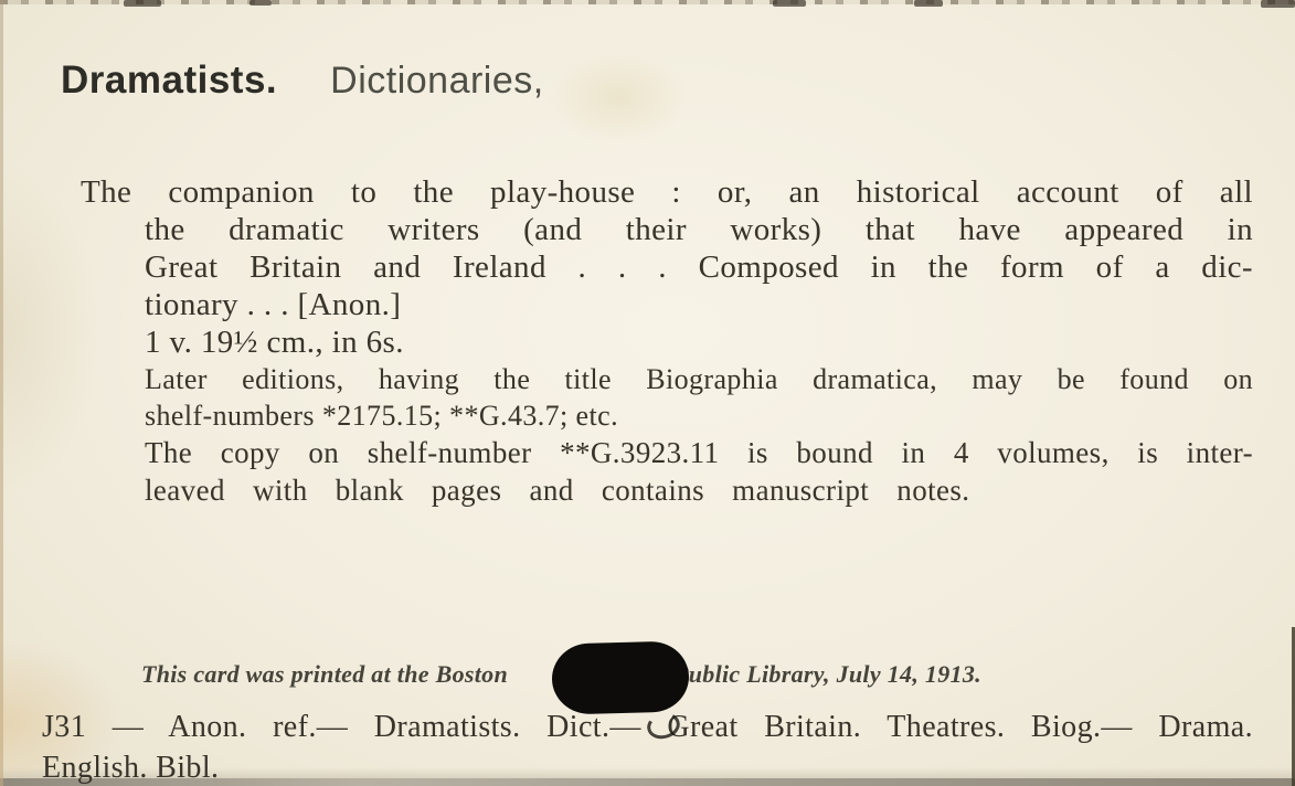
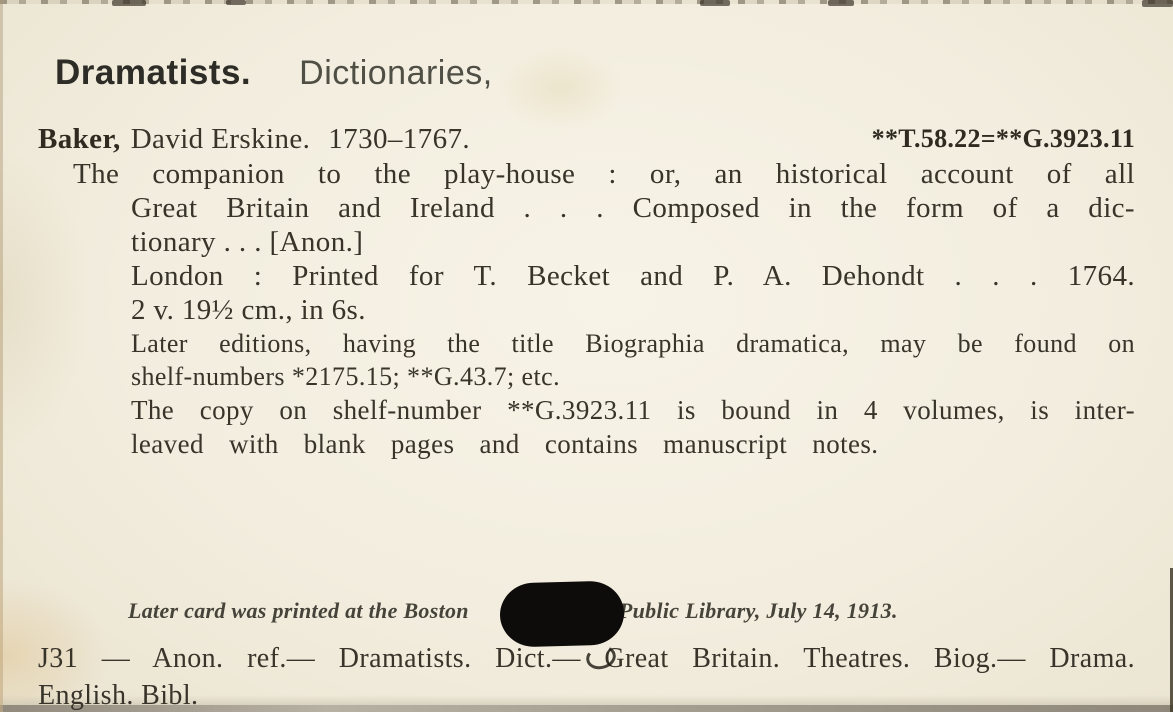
  Dramatists. Dictionaries,
+ Baker, David Erskine. 1730–1767.
+ **T.58.22=**G.3923.11
  The companion to the play-house : or, an historical account of all
- the dramatic writers (and their works) that have appeared in
  Great Britain and Ireland . . . Composed in the form of a dic-
  tionary . . . [Anon.]
+ London : Printed for T. Becket and P. A. Dehondt . . . 1764.
- 1 v. 19½ cm., in 6s.
+ 2 v. 19½ cm., in 6s.
  Later editions, having the title Biographia dramatica, may be found on
  shelf-numbers *2175.15; **G.43.7; etc.
  The copy on shelf-number **G.3923.11 is bound in 4 volumes, is inter-
  leaved with blank pages and contains manuscript notes.
- This card was printed at the Boston ublic Library, July 14, 1913.
+ Later card was printed at the Boston Public Library, July 14, 1913.
  J31 — Anon. ref.— Dramatists. Dict.— Great Britain. Theatres. Biog.— Drama.
  English. Bibl.
